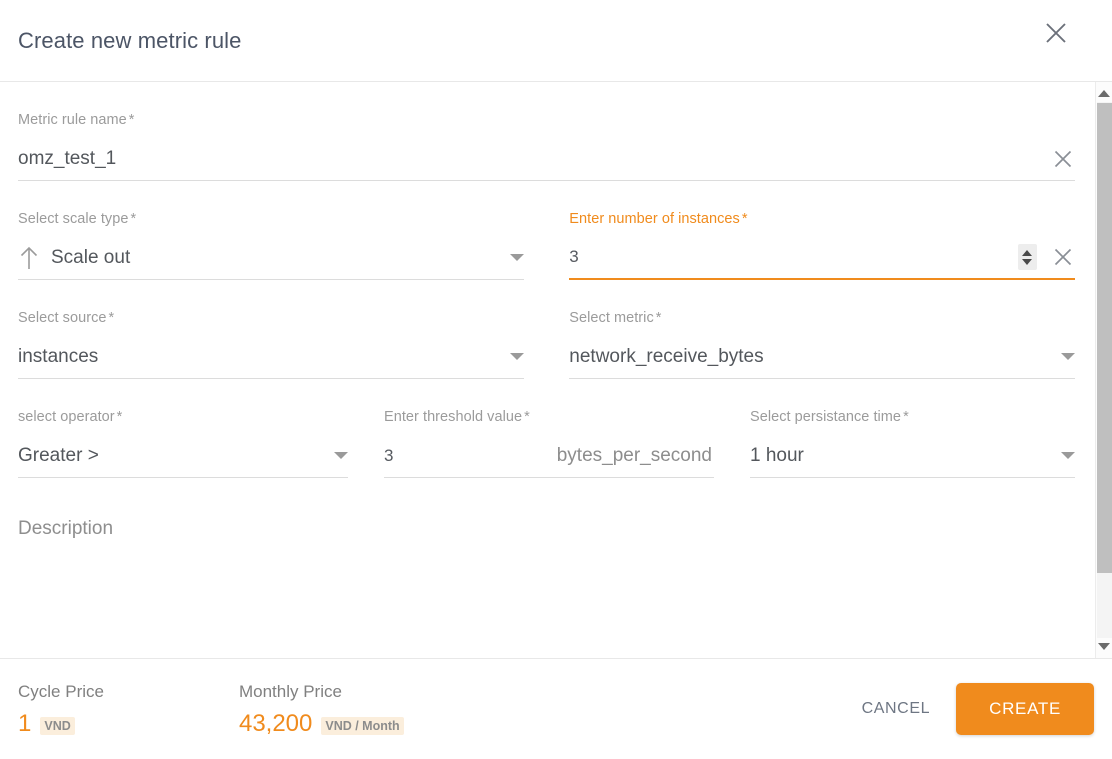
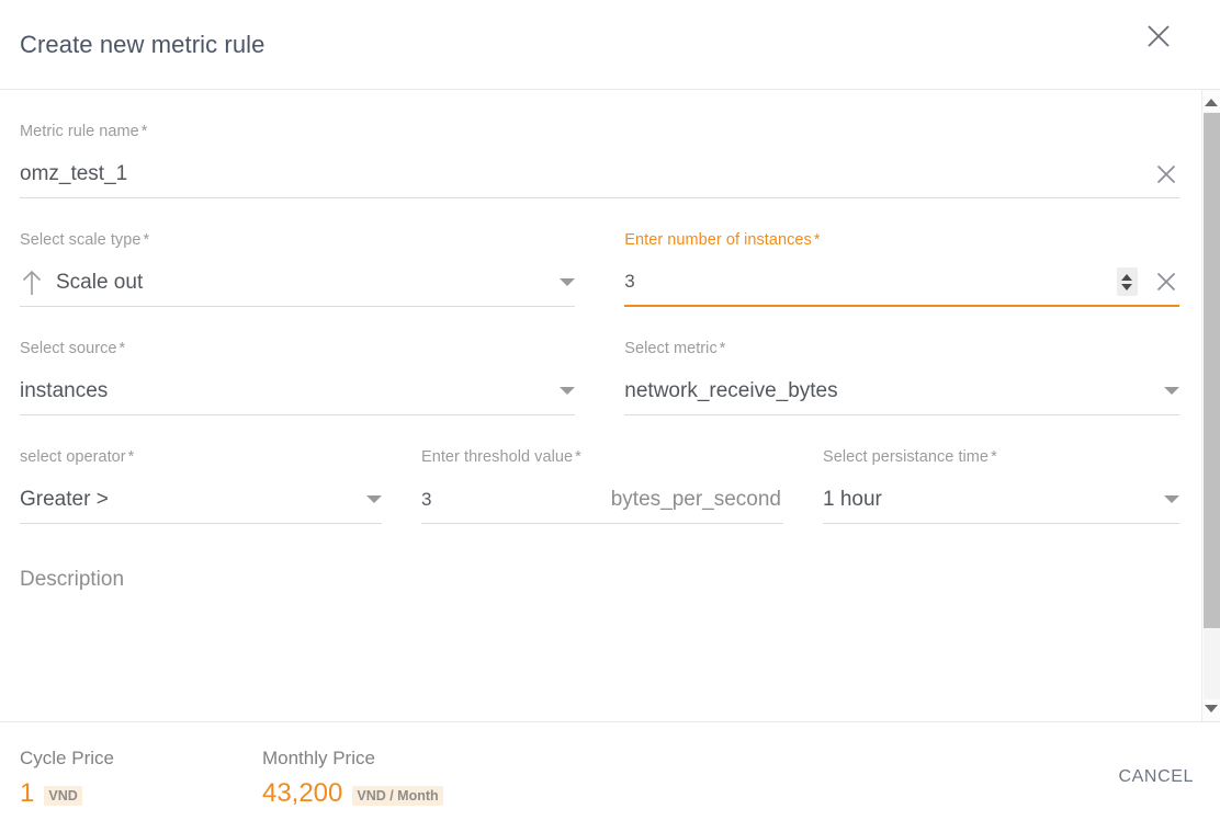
  Create new metric rule
  Metric rule name *
  omz_test_1
  Select scale type *
  Scale out
  Enter number of instances *
  3
  Select source *
  instances
  Select metric *
  network_receive_bytes
  select operator *
  Greater >
  Enter threshold value *
  3
  bytes_per_second
  Select persistance time *
  1 hour
  Description
  Cycle Price
  1
  VND
  Monthly Price
  43,200
  VND / Month
  CANCEL
- CREATE
